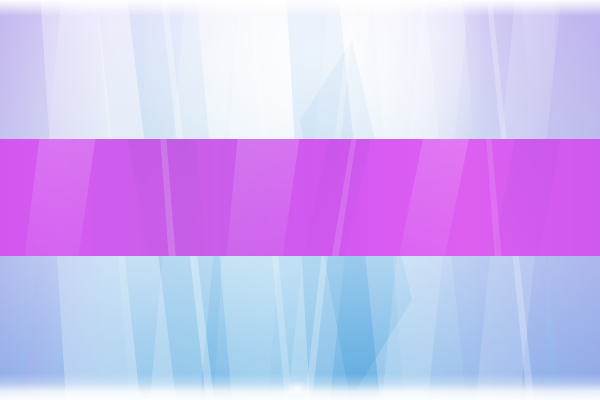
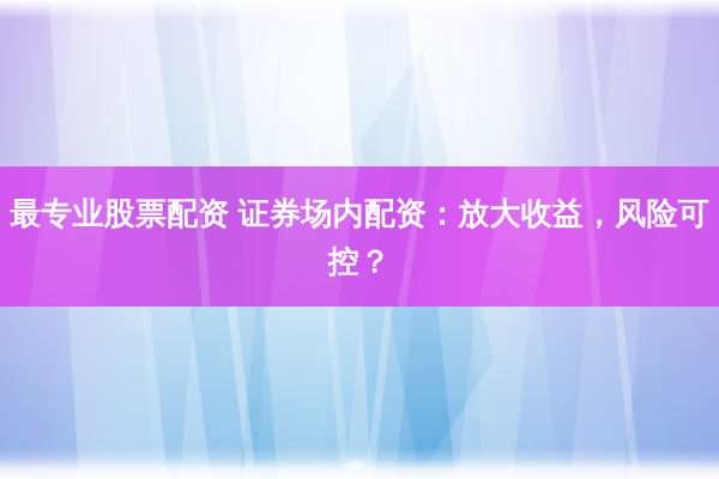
+ 最专业股票配资 证券场内配资：放大收益，风险可控？
